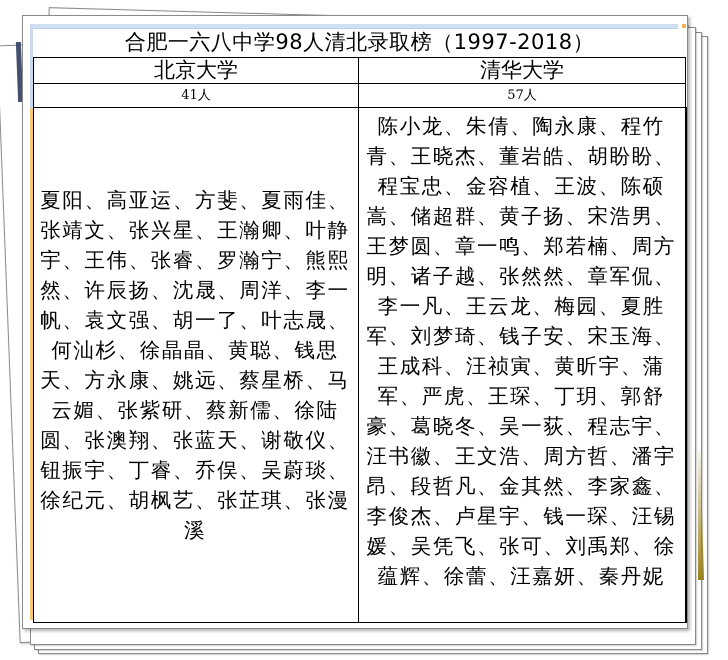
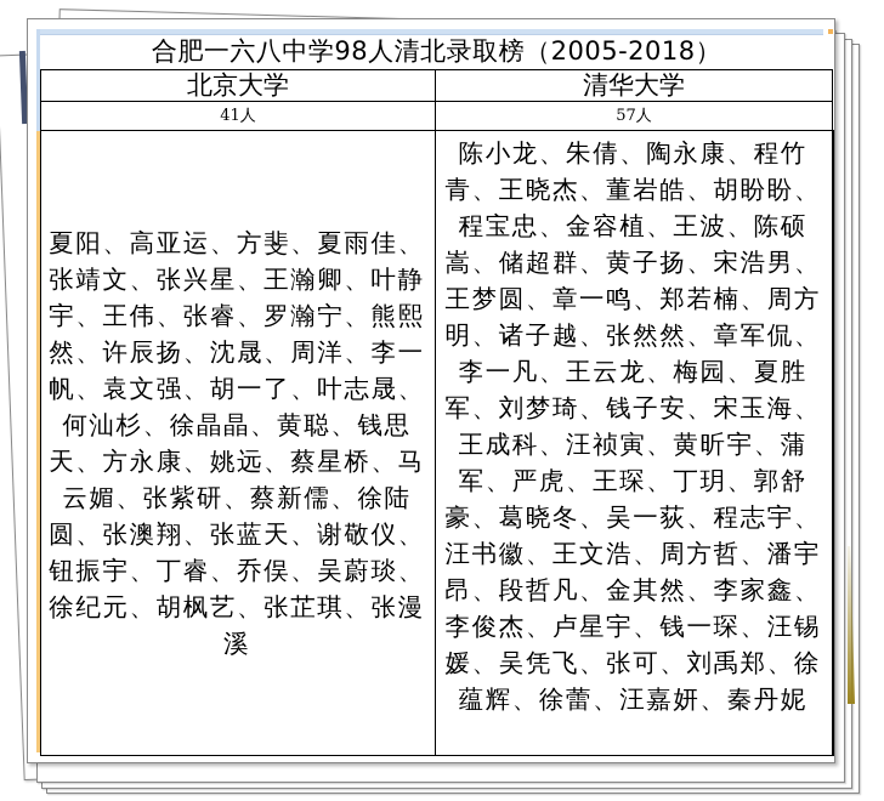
- 合肥一六八中学98人清北录取榜（1997-2018）
+ 合肥一六八中学98人清北录取榜（2005-2018）
  北京大学	清华大学
  41人	57人
  夏阳、高亚运、方斐、夏雨佳、张靖文、张兴星、王瀚卿、叶静宇、王伟、张睿、罗瀚宁、熊熙然、许辰扬、沈晟、周洋、李一帆、袁文强、胡一了、叶志晟、何汕杉、徐晶晶、黄聪、钱思天、方永康、姚远、蔡星桥、马云媚、张紫研、蔡新儒、徐陆圆、张澳翔、张蓝天、谢敬仪、钮振宇、丁睿、乔俣、吴蔚琰、徐纪元、胡枫艺、张芷琪、张漫溪	陈小龙、朱倩、陶永康、程竹青、王晓杰、董岩皓、胡盼盼、程宝忠、金容植、王波、陈硕嵩、储超群、黄子扬、宋浩男、王梦圆、章一鸣、郑若楠、周方明、诸子越、张然然、章军侃、李一凡、王云龙、梅园、夏胜军、刘梦琦、钱子安、宋玉海、王成科、汪祯寅、黄昕宇、蒲军、严虎、王琛、丁玥、郭舒豪、葛晓冬、吴一荻、程志宇、汪书徽、王文浩、周方哲、潘宇昂、段哲凡、金其然、李家鑫、李俊杰、卢星宇、钱一琛、汪锡媛、吴凭飞、张可、刘禹郑、徐蕴辉、徐蕾、汪嘉妍、秦丹妮
